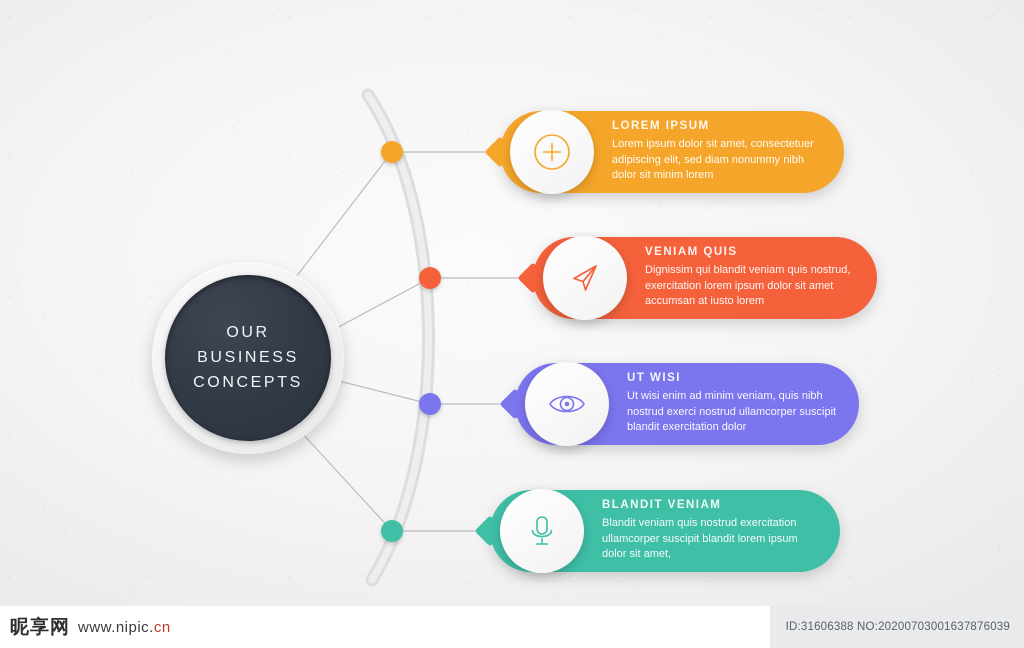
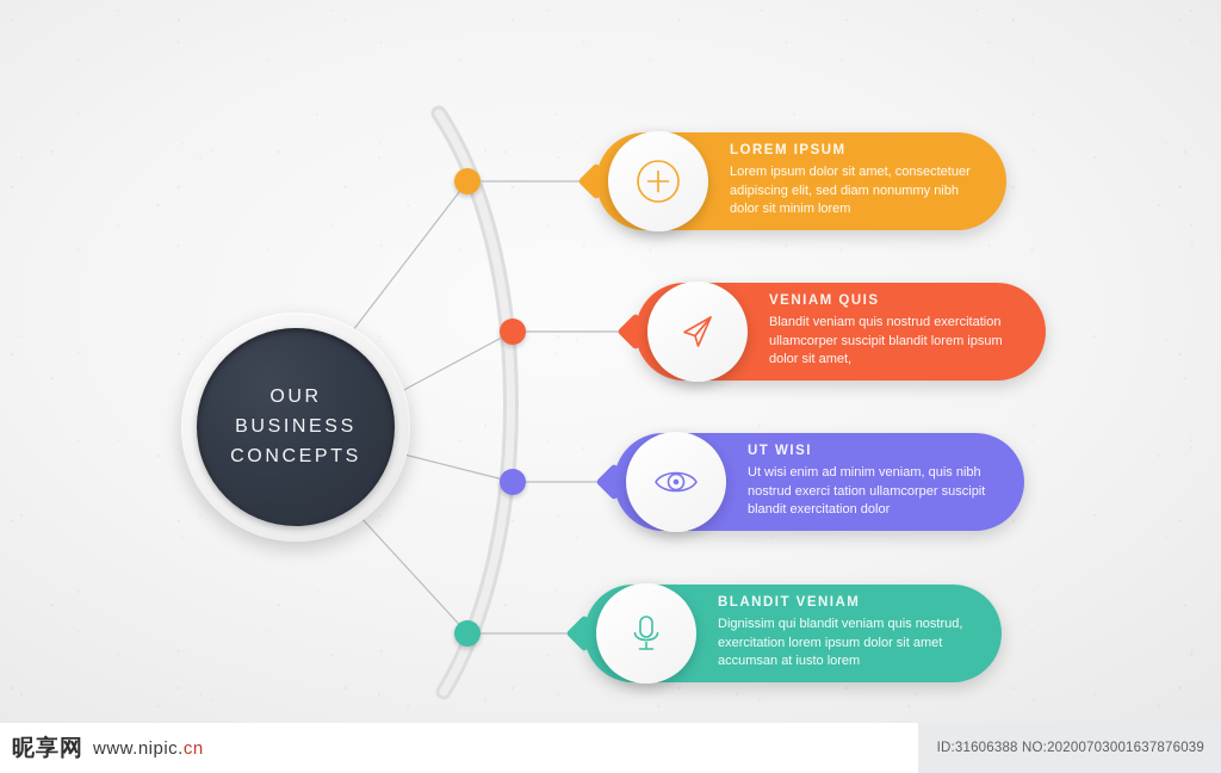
  OUR
  BUSINESS
  CONCEPTS
  LOREM IPSUM
  Lorem ipsum dolor sit amet, consectetuer adipiscing elit, sed diam nonummy nibh dolor sit minim lorem
  VENIAM QUIS
- Dignissim qui blandit veniam quis nostrud, exercitation lorem ipsum dolor sit amet accumsan at iusto lorem
+ Blandit veniam quis nostrud exercitation ullamcorper suscipit blandit lorem ipsum dolor sit amet,
  UT WISI
- Ut wisi enim ad minim veniam, quis nibh nostrud exerci nostrud ullamcorper suscipit blandit exercitation dolor
+ Ut wisi enim ad minim veniam, quis nibh nostrud exerci tation ullamcorper suscipit blandit exercitation dolor
  BLANDIT VENIAM
- Blandit veniam quis nostrud exercitation ullamcorper suscipit blandit lorem ipsum dolor sit amet,
+ Dignissim qui blandit veniam quis nostrud, exercitation lorem ipsum dolor sit amet accumsan at iusto lorem
  昵享网
  www.nipic.cn
  ID:31606388 NO:20200703001637876039
